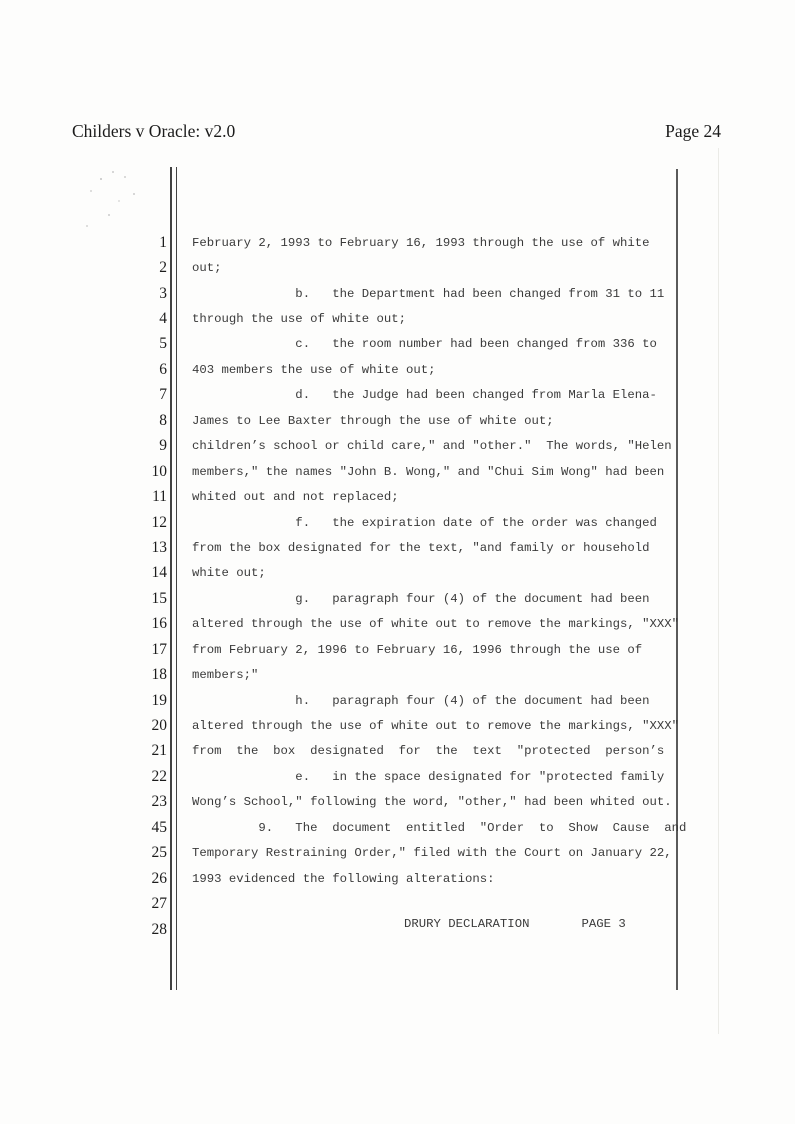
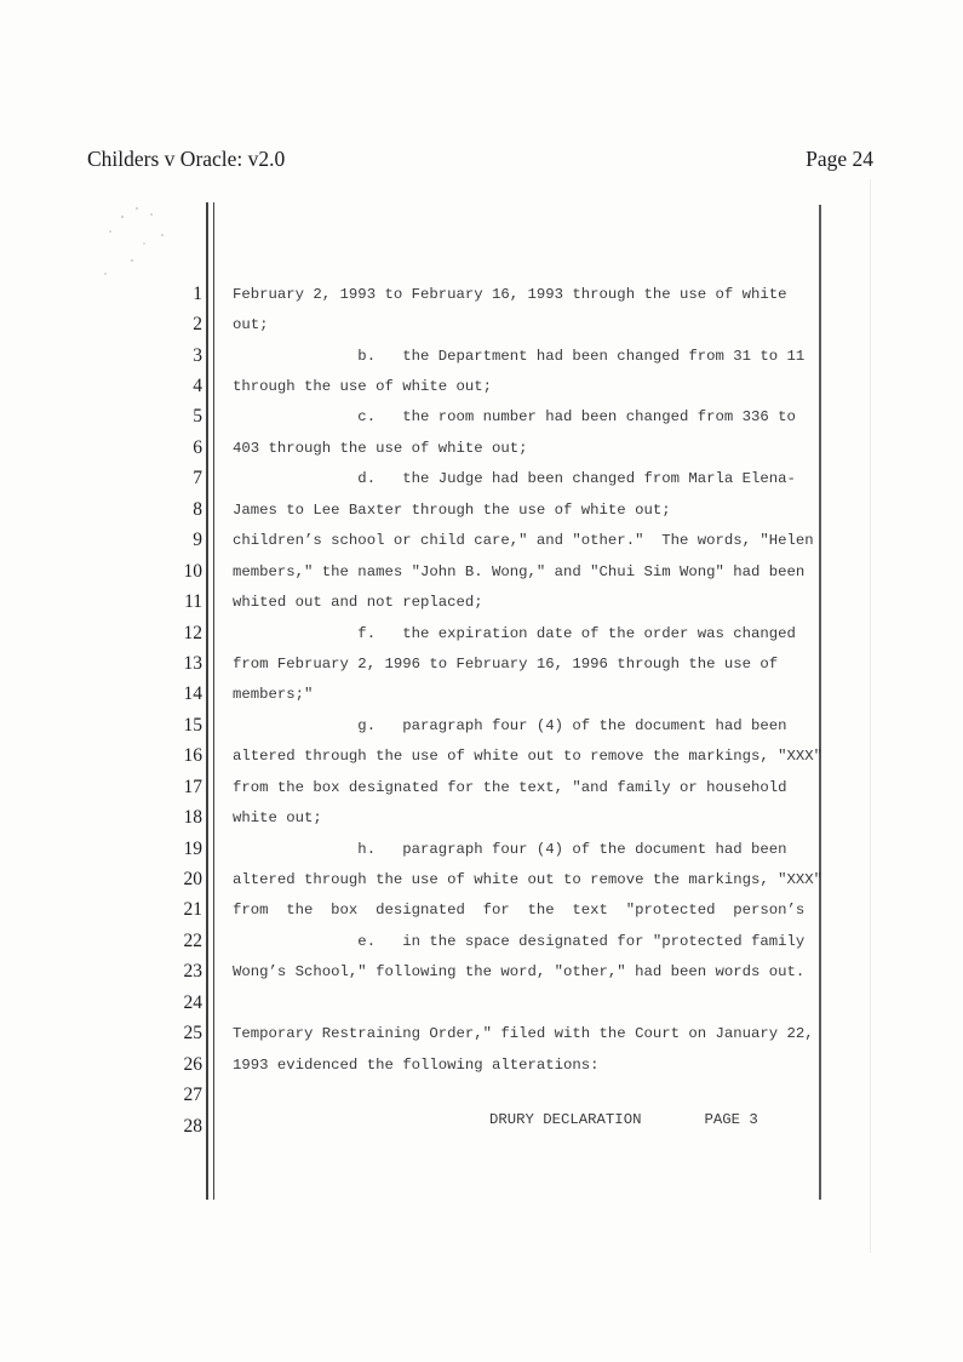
  Childers v Oracle: v2.0
  Page 24
  1
  February 2, 1993 to February 16, 1993 through the use of white
  2
  out;
  3
  b. the Department had been changed from 31 to 11
  4
  through the use of white out;
  5
  c. the room number had been changed from 336 to
  6
- 403 members the use of white out;
+ 403 through the use of white out;
  7
  d. the Judge had been changed from Marla Elena-
  8
  James to Lee Baxter through the use of white out;
  9
  children’s school or child care," and "other." The words, "Helen
  10
  members," the names "John B. Wong," and "Chui Sim Wong" had been
  11
  whited out and not replaced;
  12
  f. the expiration date of the order was changed
  13
- from the box designated for the text, "and family or household
+ from February 2, 1996 to February 16, 1996 through the use of
  14
- white out;
+ members;"
  15
  g. paragraph four (4) of the document had been
  16
  altered through the use of white out to remove the markings, "XXX"
  17
- from February 2, 1996 to February 16, 1996 through the use of
+ from the box designated for the text, "and family or household
  18
- members;"
+ white out;
  19
  h. paragraph four (4) of the document had been
  20
  altered through the use of white out to remove the markings, "XXX"
  21
  from the box designated for the text "protected person’s
  22
  e. in the space designated for "protected family
  23
- Wong’s School," following the word, "other," had been whited out.
+ Wong’s School," following the word, "other," had been words out.
- 45
+ 24
- 9. The document entitled "Order to Show Cause and
  25
  Temporary Restraining Order," filed with the Court on January 22,
  26
  1993 evidenced the following alterations:
  27
  28
  DRURY DECLARATION
  PAGE 3
